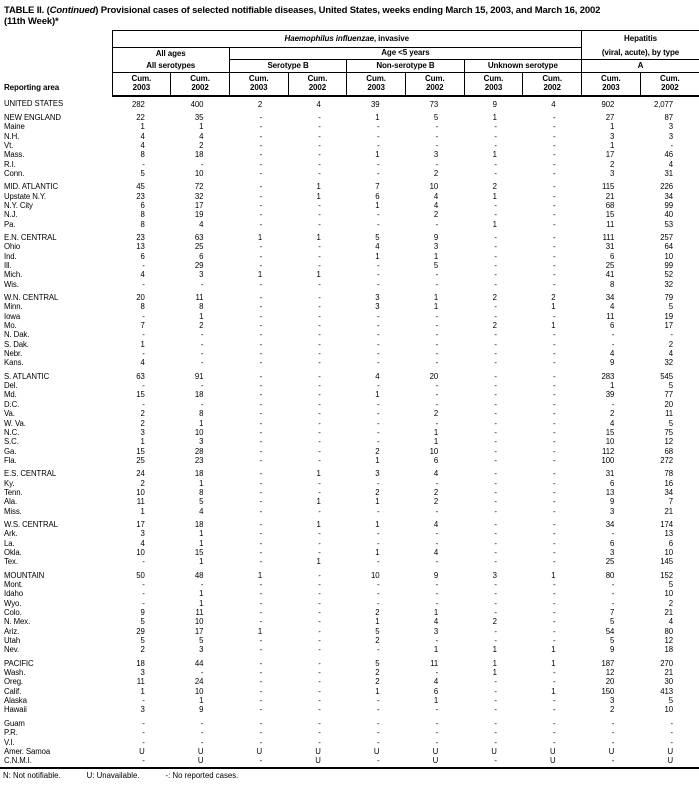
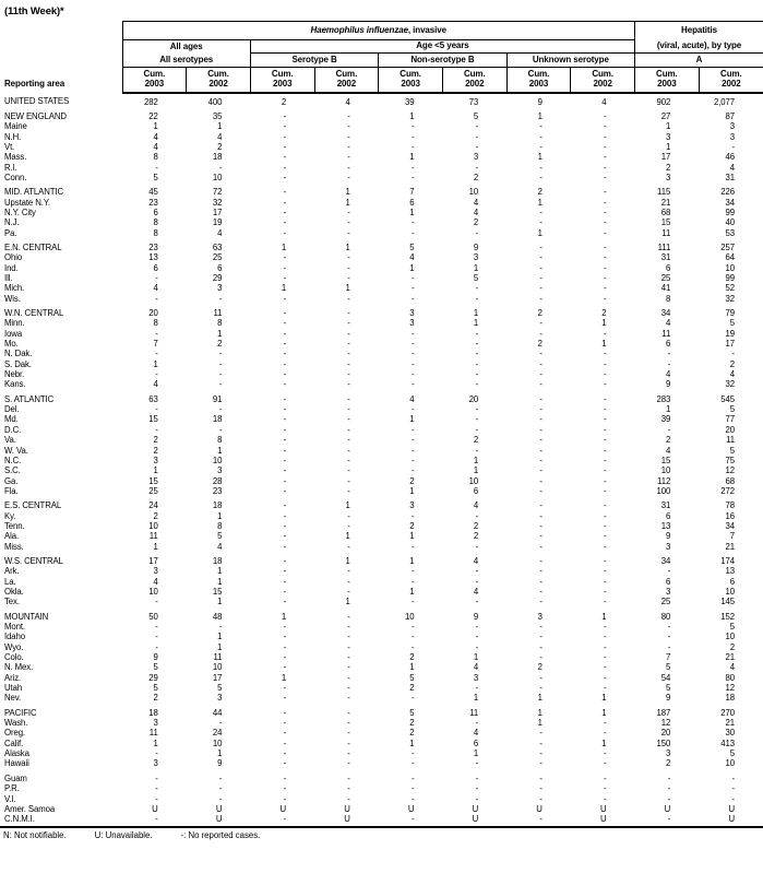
- TABLE II. (Continued) Provisional cases of selected notifiable diseases, United States, weeks ending March 15, 2003, and March 16, 2002
  (11th Week)*
  Reporting area	Haemophilus influenzae, invasive	Hepatitis (viral, acute), by type
  All ages	Age <5 years
  All serotypes	Serotype B	Non-serotype B	Unknown serotype	A
  Cum.2003	Cum.2002	Cum.2003	Cum.2002	Cum.2003	Cum.2002	Cum.2003	Cum.2002	Cum.2003	Cum.2002
  UNITED STATES	282	400	2	4	39	73	9	4	902	2,077
  NEW ENGLAND	22	35	-	-	1	5	1	-	27	87
  Maine	1	1	-	-	-	-	-	-	1	3
  N.H.	4	4	-	-	-	-	-	-	3	3
  Vt.	4	2	-	-	-	-	-	-	1	-
  Mass.	8	18	-	-	1	3	1	-	17	46
  R.I.	-	-	-	-	-	-	-	-	2	4
  Conn.	5	10	-	-	-	2	-	-	3	31
  MID. ATLANTIC	45	72	-	1	7	10	2	-	115	226
  Upstate N.Y.	23	32	-	1	6	4	1	-	21	34
  N.Y. City	6	17	-	-	1	4	-	-	68	99
  N.J.	8	19	-	-	-	2	-	-	15	40
  Pa.	8	4	-	-	-	-	1	-	11	53
  E.N. CENTRAL	23	63	1	1	5	9	-	-	111	257
  Ohio	13	25	-	-	4	3	-	-	31	64
  Ind.	6	6	-	-	1	1	-	-	6	10
  Ill.	-	29	-	-	-	5	-	-	25	99
  Mich.	4	3	1	1	-	-	-	-	41	52
  Wis.	-	-	-	-	-	-	-	-	8	32
  W.N. CENTRAL	20	11	-	-	3	1	2	2	34	79
  Minn.	8	8	-	-	3	1	-	1	4	5
  Iowa	-	1	-	-	-	-	-	-	11	19
  Mo.	7	2	-	-	-	-	2	1	6	17
  N. Dak.	-	-	-	-	-	-	-	-	-	-
  S. Dak.	1	-	-	-	-	-	-	-	-	2
  Nebr.	-	-	-	-	-	-	-	-	4	4
  Kans.	4	-	-	-	-	-	-	-	9	32
  S. ATLANTIC	63	91	-	-	4	20	-	-	283	545
  Del.	-	-	-	-	-	-	-	-	1	5
  Md.	15	18	-	-	1	-	-	-	39	77
  D.C.	-	-	-	-	-	-	-	-	-	20
  Va.	2	8	-	-	-	2	-	-	2	11
  W. Va.	2	1	-	-	-	-	-	-	4	5
  N.C.	3	10	-	-	-	1	-	-	15	75
  S.C.	1	3	-	-	-	1	-	-	10	12
  Ga.	15	28	-	-	2	10	-	-	112	68
  Fla.	25	23	-	-	1	6	-	-	100	272
  E.S. CENTRAL	24	18	-	1	3	4	-	-	31	78
  Ky.	2	1	-	-	-	-	-	-	6	16
  Tenn.	10	8	-	-	2	2	-	-	13	34
  Ala.	11	5	-	1	1	2	-	-	9	7
  Miss.	1	4	-	-	-	-	-	-	3	21
  W.S. CENTRAL	17	18	-	1	1	4	-	-	34	174
  Ark.	3	1	-	-	-	-	-	-	-	13
  La.	4	1	-	-	-	-	-	-	6	6
  Okla.	10	15	-	-	1	4	-	-	3	10
  Tex.	-	1	-	1	-	-	-	-	25	145
  MOUNTAIN	50	48	1	-	10	9	3	1	80	152
  Mont.	-	-	-	-	-	-	-	-	-	5
  Idaho	-	1	-	-	-	-	-	-	-	10
  Wyo.	-	1	-	-	-	-	-	-	-	2
  Colo.	9	11	-	-	2	1	-	-	7	21
  N. Mex.	5	10	-	-	1	4	2	-	5	4
  Ariz.	29	17	1	-	5	3	-	-	54	80
  Utah	5	5	-	-	2	-	-	-	5	12
  Nev.	2	3	-	-	-	1	1	1	9	18
  PACIFIC	18	44	-	-	5	11	1	1	187	270
  Wash.	3	-	-	-	2	-	1	-	12	21
  Oreg.	11	24	-	-	2	4	-	-	20	30
  Calif.	1	10	-	-	1	6	-	1	150	413
  Alaska	-	1	-	-	-	1	-	-	3	5
  Hawaii	3	9	-	-	-	-	-	-	2	10
  Guam	-	-	-	-	-	-	-	-	-	-
  P.R.	-	-	-	-	-	-	-	-	-	-
  V.I.	-	-	-	-	-	-	-	-	-	-
  Amer. Samoa	U	U	U	U	U	U	U	U	U	U
  C.N.M.I.	-	U	-	U	-	U	-	U	-	U
  N: Not notifiable. U: Unavailable. -: No reported cases.
